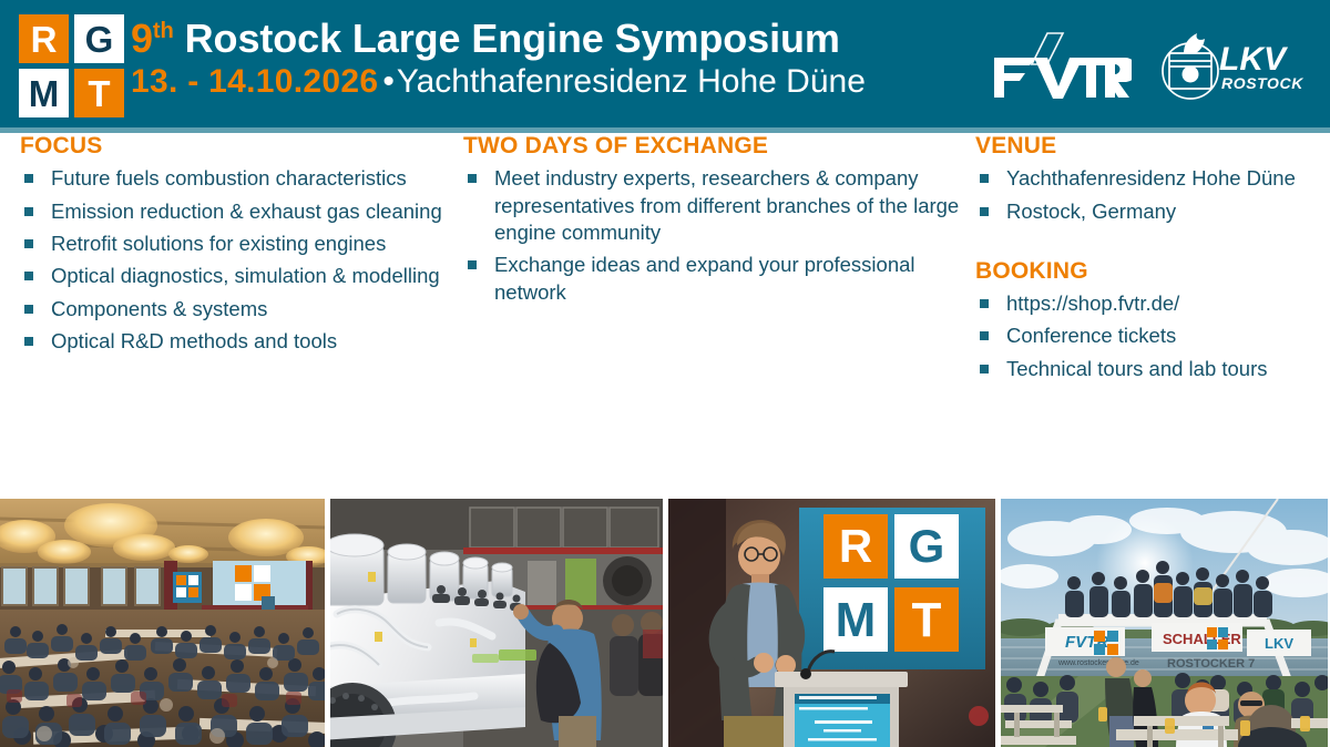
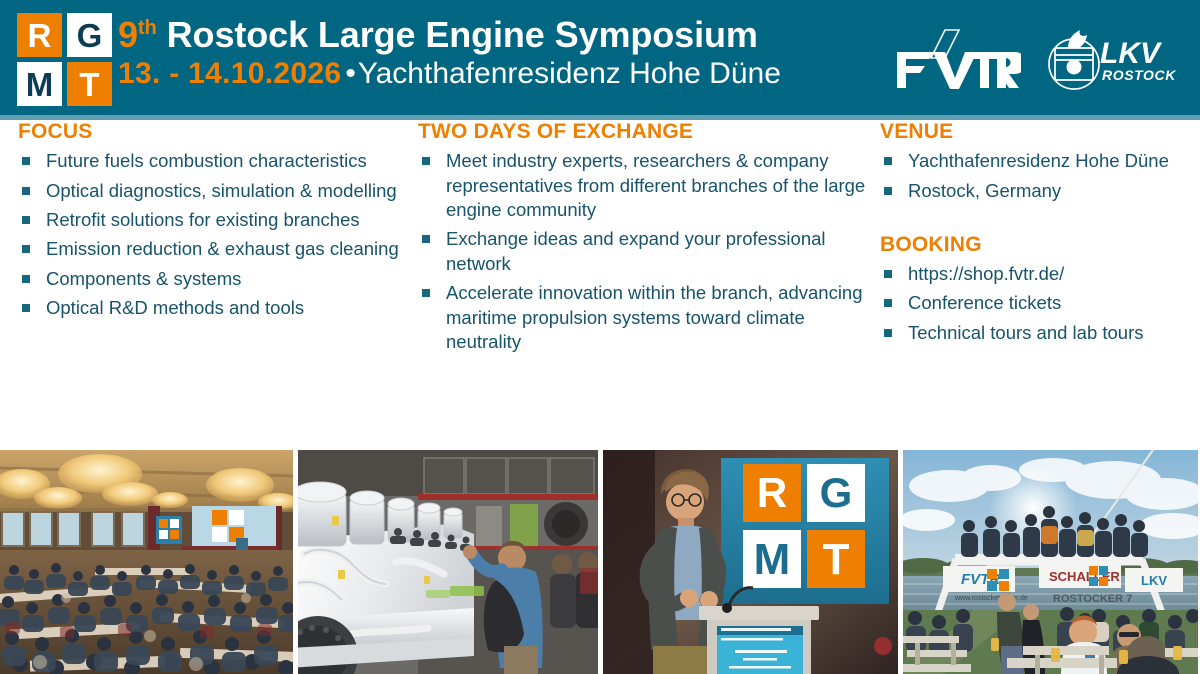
  R
  G
  M
  T
  9th Rostock Large Engine Symposium
  13. - 14.10.2026 •Yachthafenresidenz Hohe Düne
  LKV
  ROSTOCK
  FOCUS
  Future fuels combustion characteristics
- Emission reduction & exhaust gas cleaning
+ Optical diagnostics, simulation & modelling
- Retrofit solutions for existing engines
+ Retrofit solutions for existing branches
- Optical diagnostics, simulation & modelling
+ Emission reduction & exhaust gas cleaning
  Components & systems
  Optical R&D methods and tools
  TWO DAYS OF EXCHANGE
  Meet industry experts, researchers & company representatives from different branches of the large engine community
  Exchange ideas and expand your professional network
+ Accelerate innovation within the branch, advancing maritime propulsion systems toward climate neutrality
  VENUE
  Yachthafenresidenz Hohe Düne
  Rostock, Germany
  BOOKING
  https://shop.fvtr.de/
  Conference tickets
  Technical tours and lab tours
  R
  G
  M
  T
  FVTR
  SCHALLER
  LKV
  ROSTOCKER 7
